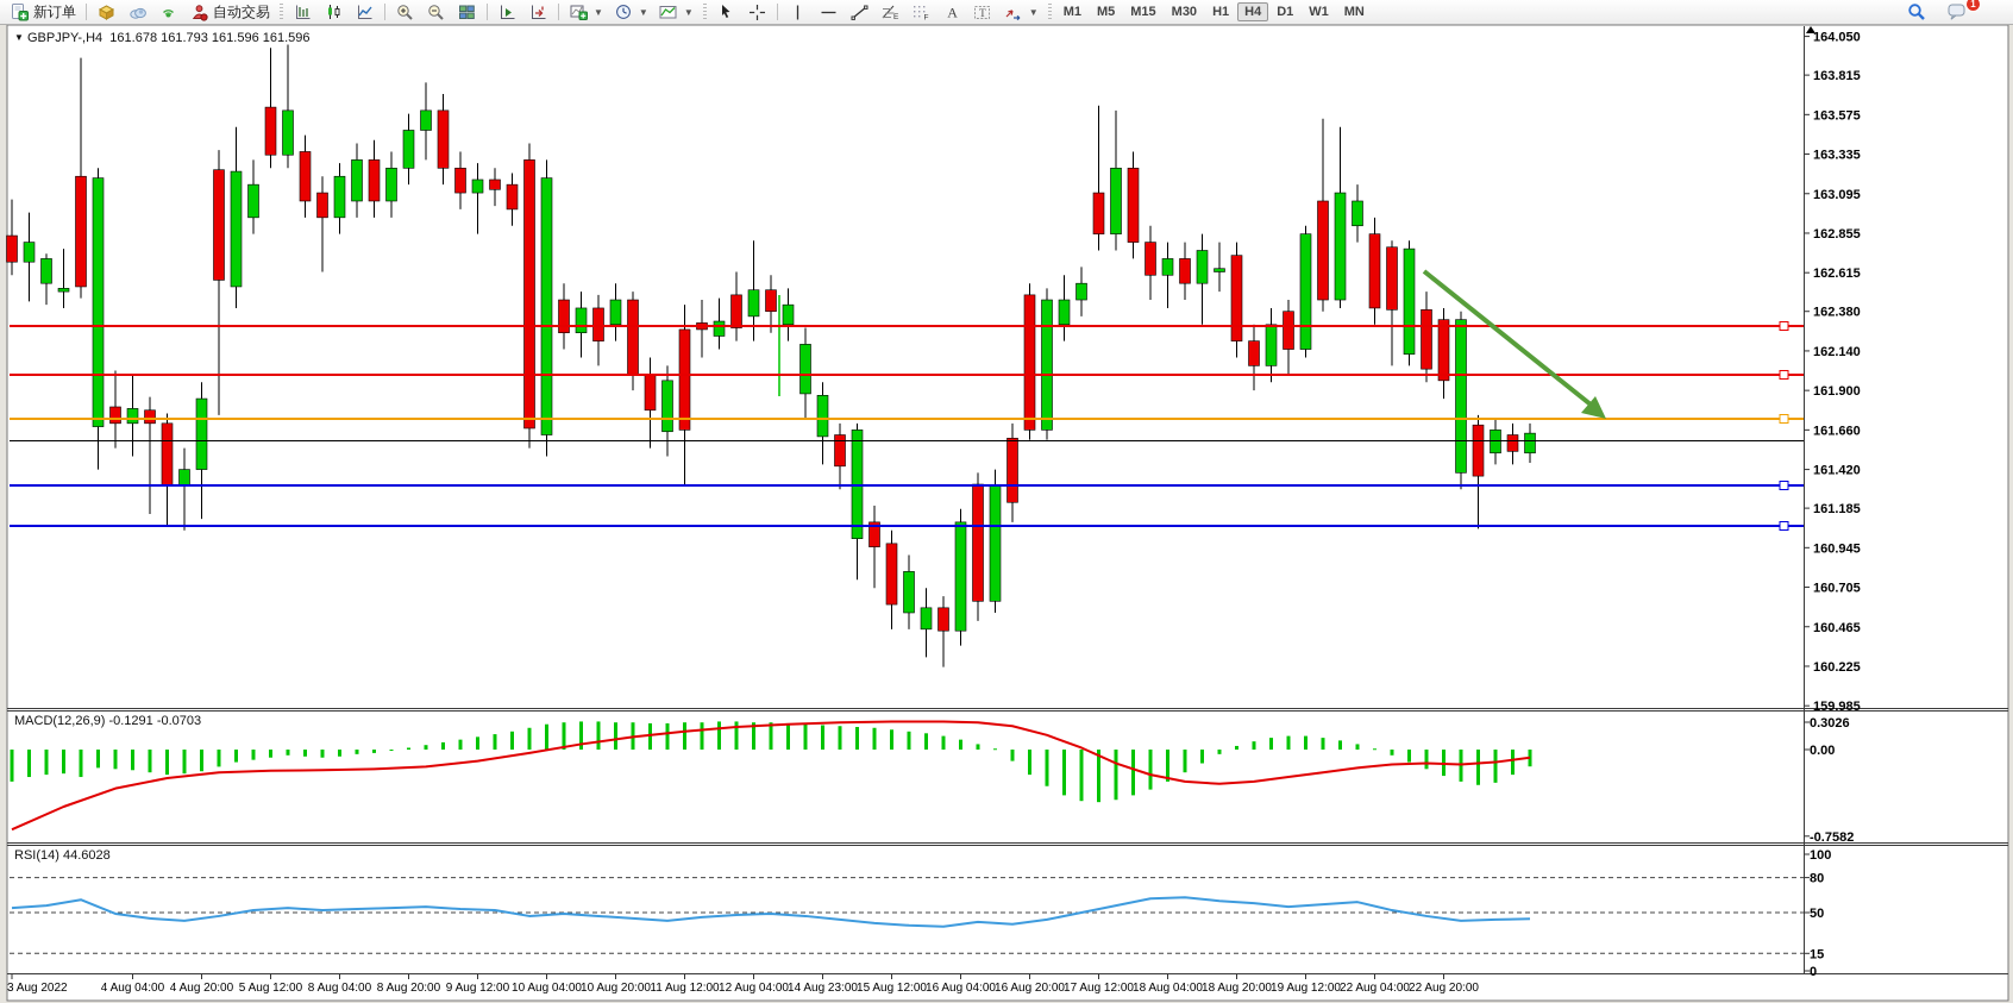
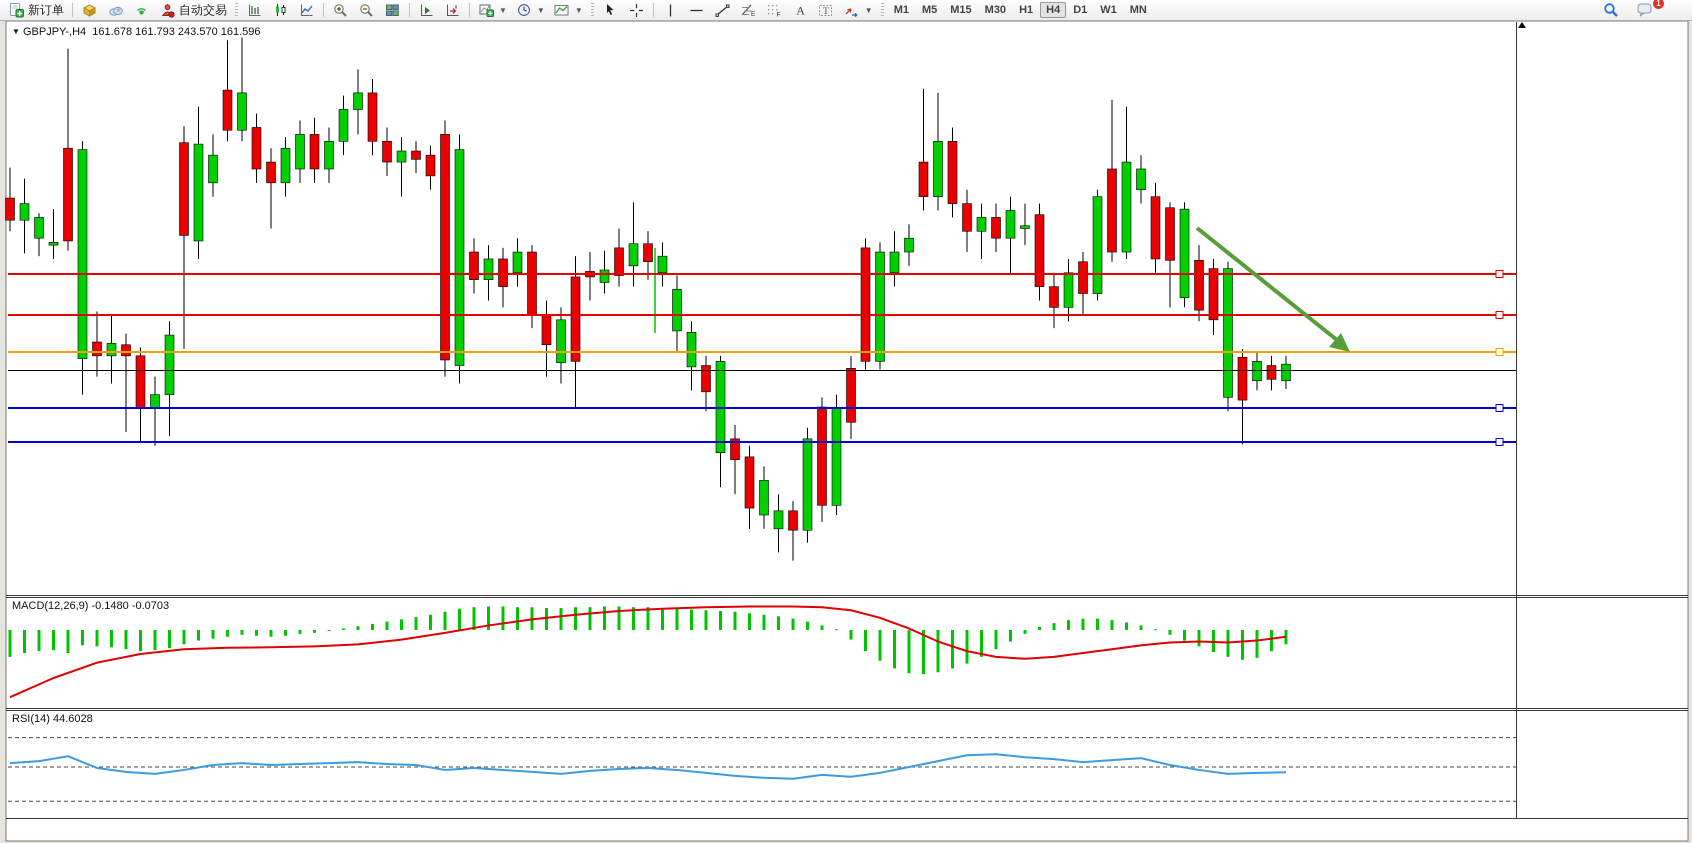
  新订单
  自动交易
  ▼
  ▼
  ▼
  A
  T
  ▼
  M1
  M5
  M15
  M30
  H1
  H4
  D1
  W1
  MN
  1
- 164.050
- 163.815
- 163.575
- 163.335
- 163.095
- 162.855
- 162.615
- 162.380
- 162.140
- 161.900
- 161.660
- 161.420
- 161.185
- 160.945
- 160.705
- 160.465
- 160.225
- 159.985
- 0.3026
- 0.00
- -0.7582
- 100
- 80
- 50
- 15
- 0
- 3 Aug 2022
- 4 Aug 04:00
- 4 Aug 20:00
- 5 Aug 12:00
- 8 Aug 04:00
- 8 Aug 20:00
- 9 Aug 12:00
- 10 Aug 04:00
- 10 Aug 20:00
- 11 Aug 12:00
- 12 Aug 04:00
- 14 Aug 23:00
- 15 Aug 12:00
- 16 Aug 04:00
- 16 Aug 20:00
- 17 Aug 12:00
- 18 Aug 04:00
- 18 Aug 20:00
- 19 Aug 12:00
- 22 Aug 04:00
- 22 Aug 20:00
- ▼ GBPJPY-,H4 161.678 161.793 161.596 161.596
+ ▼ GBPJPY-,H4 161.678 161.793 243.570 161.596
- MACD(12,26,9) -0.1291 -0.0703
+ MACD(12,26,9) -0.1480 -0.0703
  RSI(14) 44.6028
